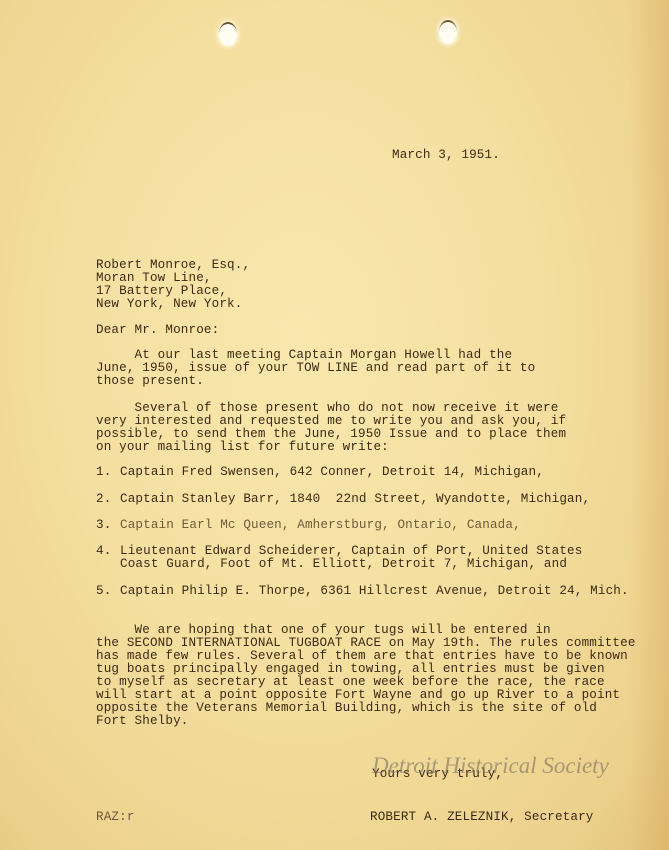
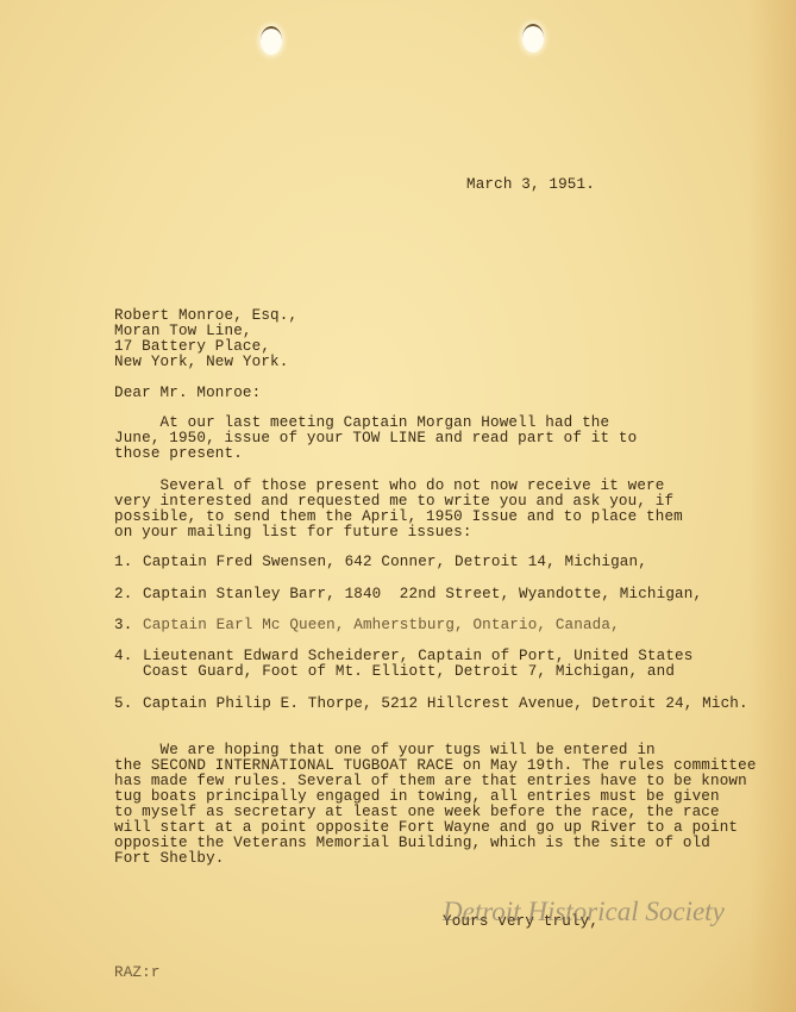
  March 3, 1951.
  Robert Monroe, Esq.,
  Moran Tow Line,
  17 Battery Place,
  New York, New York.
  Dear Mr. Monroe:
  At our last meeting Captain Morgan Howell had the
  June, 1950, issue of your TOW LINE and read part of it to
  those present.
  Several of those present who do not now receive it were
  very interested and requested me to write you and ask you, if
- possible, to send them the June, 1950 Issue and to place them
+ possible, to send them the April, 1950 Issue and to place them
- on your mailing list for future write:
+ on your mailing list for future issues:
  1.
  Captain Fred Swensen, 642 Conner, Detroit 14, Michigan,
  2.
  Captain Stanley Barr, 1840 22nd Street, Wyandotte, Michigan,
  3.
  Captain Earl Mc Queen, Amherstburg, Ontario, Canada,
  4.
  Lieutenant Edward Scheiderer, Captain of Port, United States
  Coast Guard, Foot of Mt. Elliott, Detroit 7, Michigan, and
  5.
- Captain Philip E. Thorpe, 6361 Hillcrest Avenue, Detroit 24, Mich.
+ Captain Philip E. Thorpe, 5212 Hillcrest Avenue, Detroit 24, Mich.
  We are hoping that one of your tugs will be entered in
  the SECOND INTERNATIONAL TUGBOAT RACE on May 19th. The rules committee
  has made few rules. Several of them are that entries have to be known
  tug boats principally engaged in towing, all entries must be given
  to myself as secretary at least one week before the race, the race
  will start at a point opposite Fort Wayne and go up River to a point
  opposite the Veterans Memorial Building, which is the site of old
  Fort Shelby.
  Yours very truly,
  Detroit Historical Society
  RAZ:r
- ROBERT A. ZELEZNIK, Secretary
